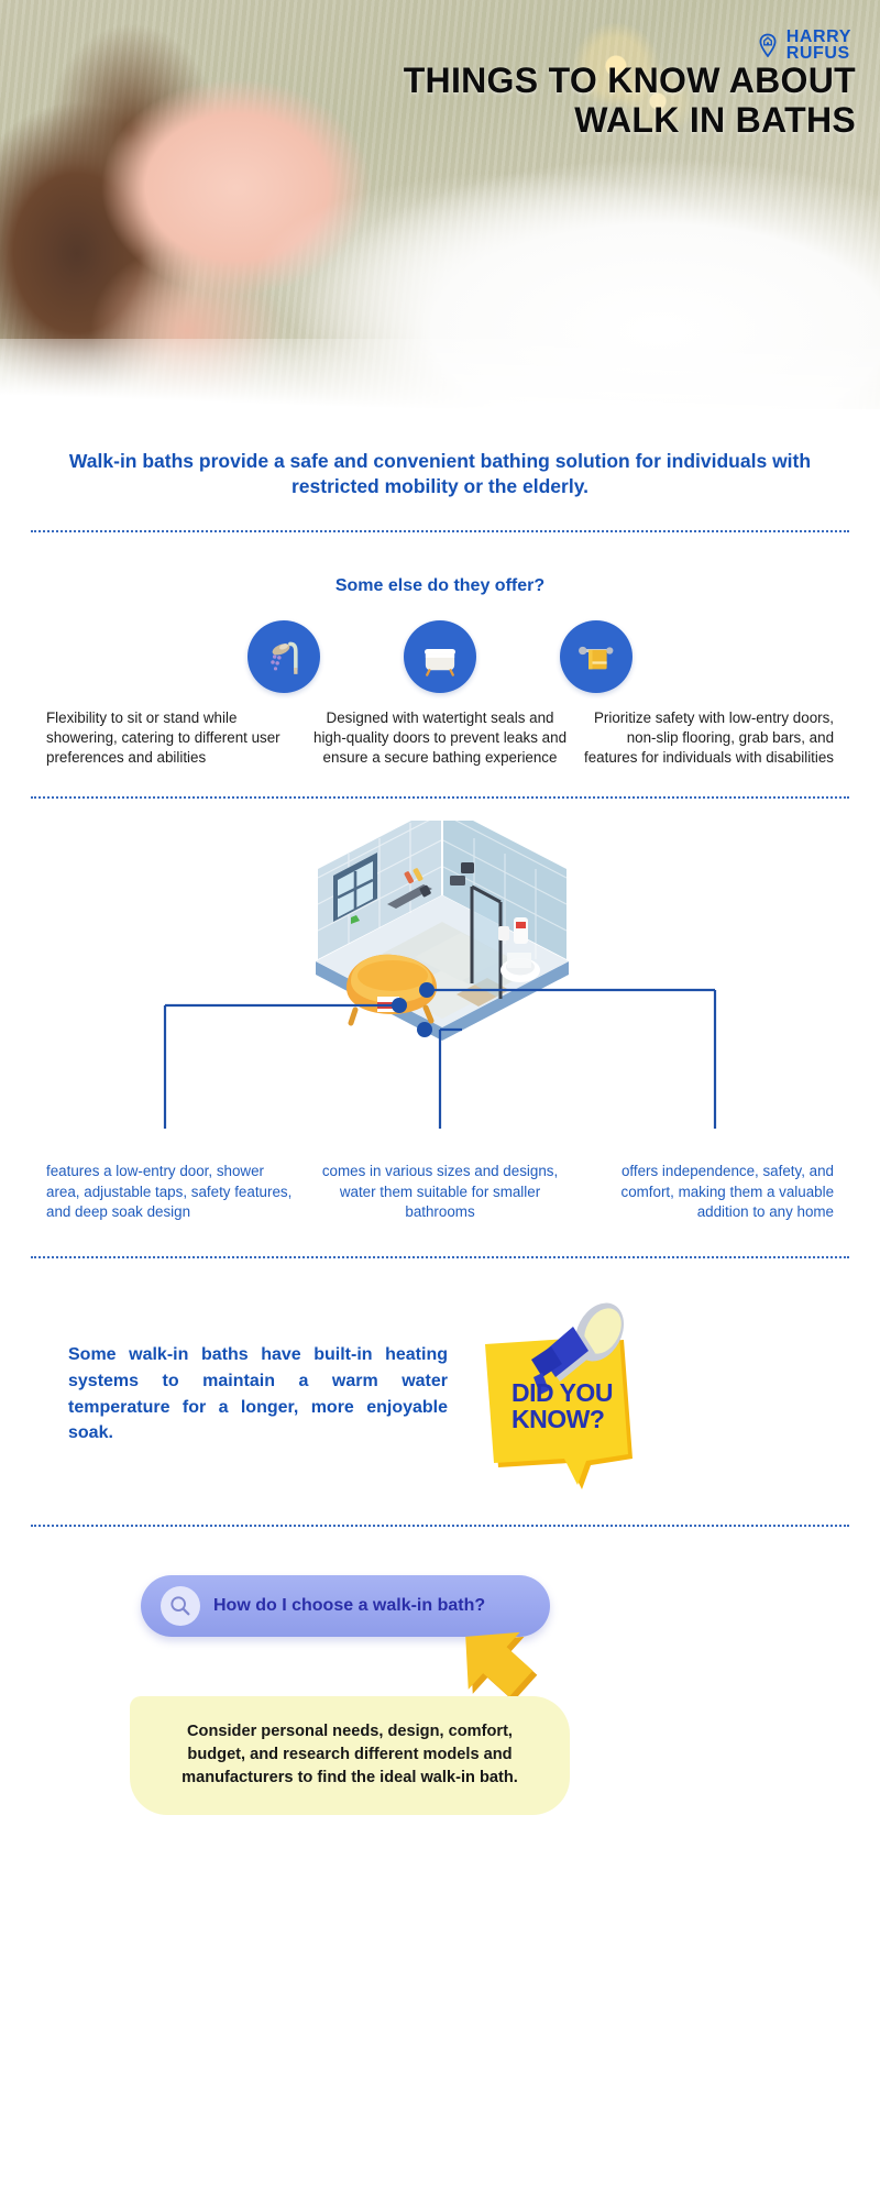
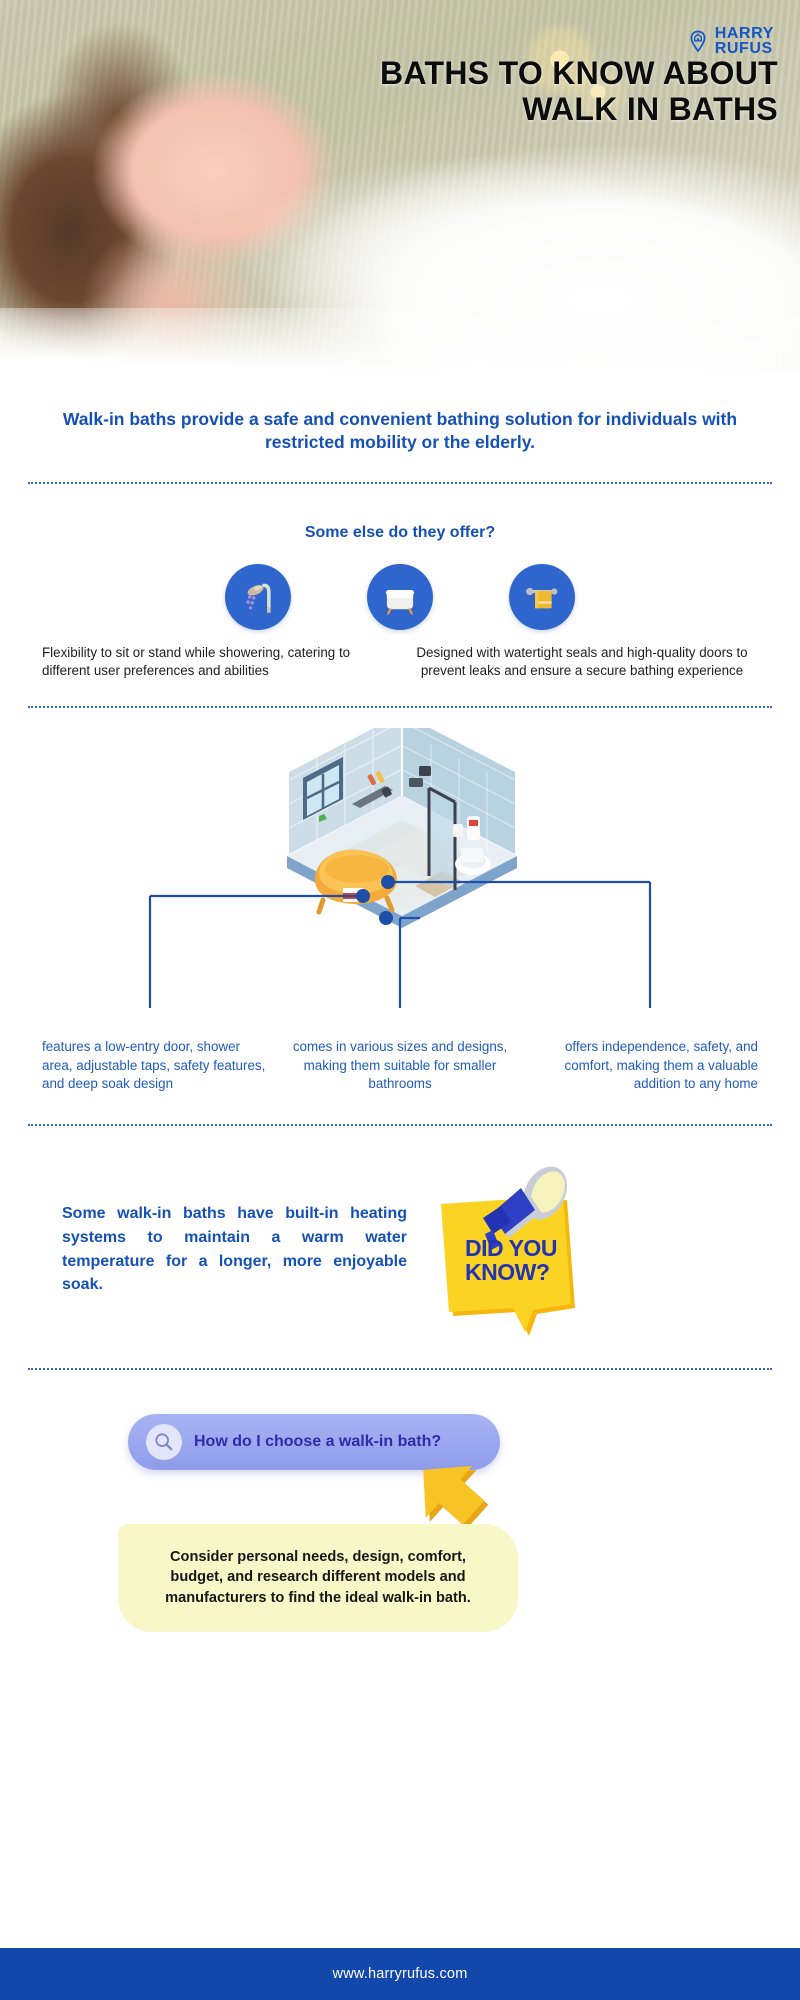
  HARRY
  RUFUS
- THINGS TO KNOW ABOUT WALK IN BATHS
+ BATHS TO KNOW ABOUT WALK IN BATHS
  Walk-in baths provide a safe and convenient bathing solution for individuals with restricted mobility or the elderly.
  Some else do they offer?
  Flexibility to sit or stand while showering, catering to different user preferences and abilities
  Designed with watertight seals and high-quality doors to prevent leaks and ensure a secure bathing experience
- Prioritize safety with low-entry doors, non-slip flooring, grab bars, and features for individuals with disabilities
  features a low-entry door, shower area, adjustable taps, safety features, and deep soak design
- comes in various sizes and designs, water them suitable for smaller bathrooms
+ comes in various sizes and designs, making them suitable for smaller bathrooms
  offers independence, safety, and comfort, making them a valuable addition to any home
  Some walk-in baths have built-in heating systems to maintain a warm water temperature for a longer, more enjoyable soak.
  DID YOU
  KNOW?
  How do I choose a walk-in bath?
  Consider personal needs, design, comfort, budget, and research different models and manufacturers to find the ideal walk-in bath.
+ www.harryrufus.com
